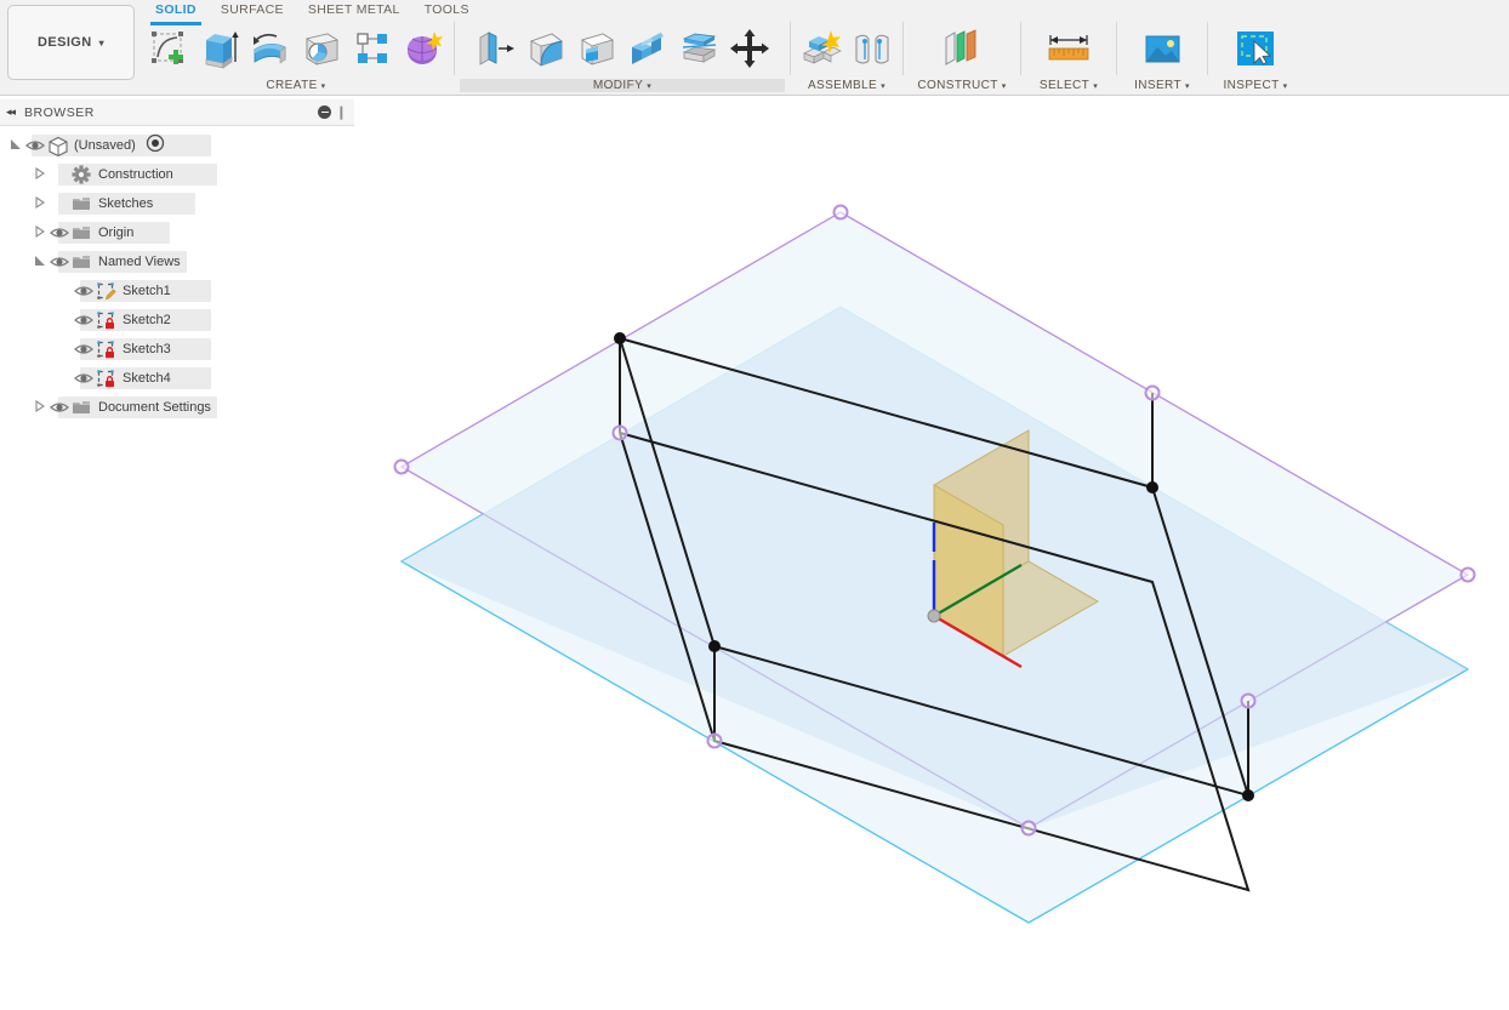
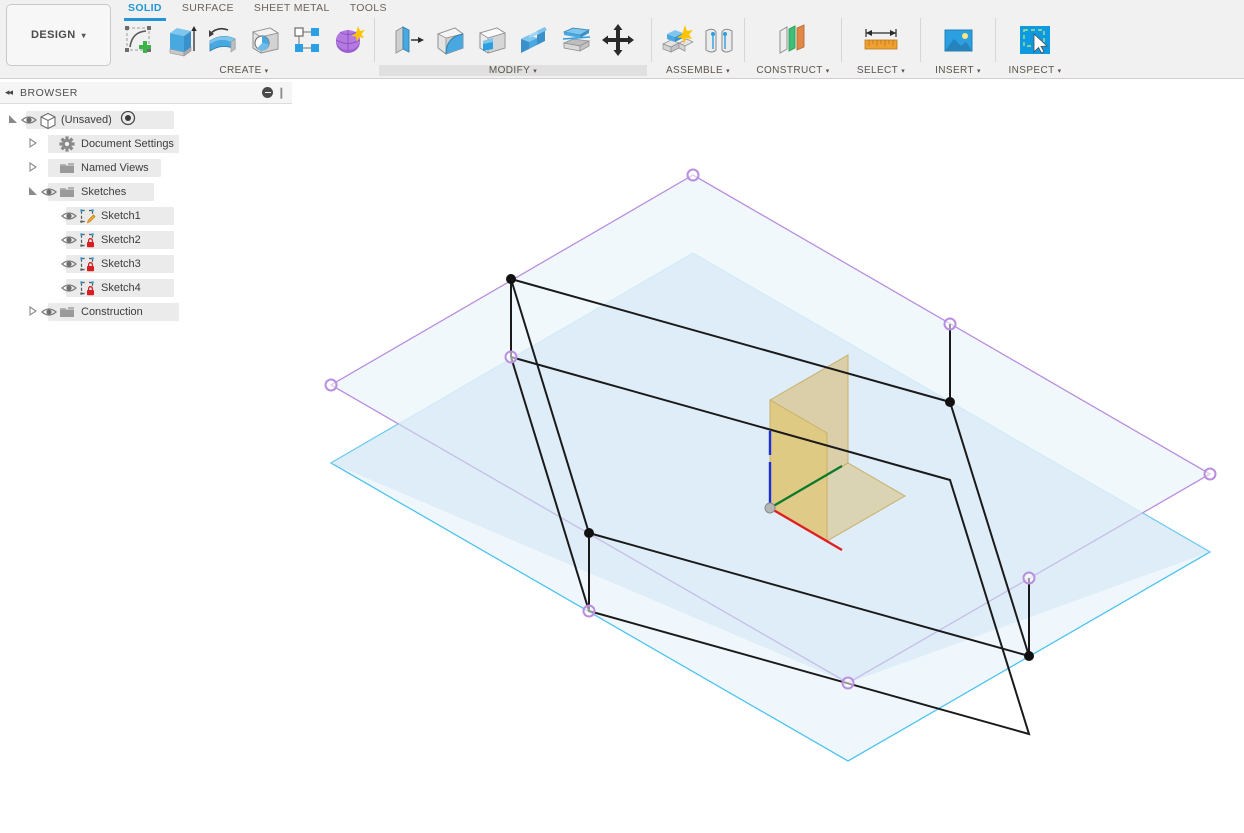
  DESIGN
  ▾
  SOLID
  SURFACE
  SHEET METAL
  TOOLS
  CREATE
  MODIFY
  ASSEMBLE
  CONSTRUCT
  SELECT
  INSERT
  INSPECT
  ◂◂
  BROWSER
  ❙
  (Unsaved)
- Construction
+ Document Settings
- Sketches
+ Named Views
- Origin
- Named Views
+ Sketches
  Sketch1
  Sketch2
  Sketch3
  Sketch4
- Document Settings
+ Construction
